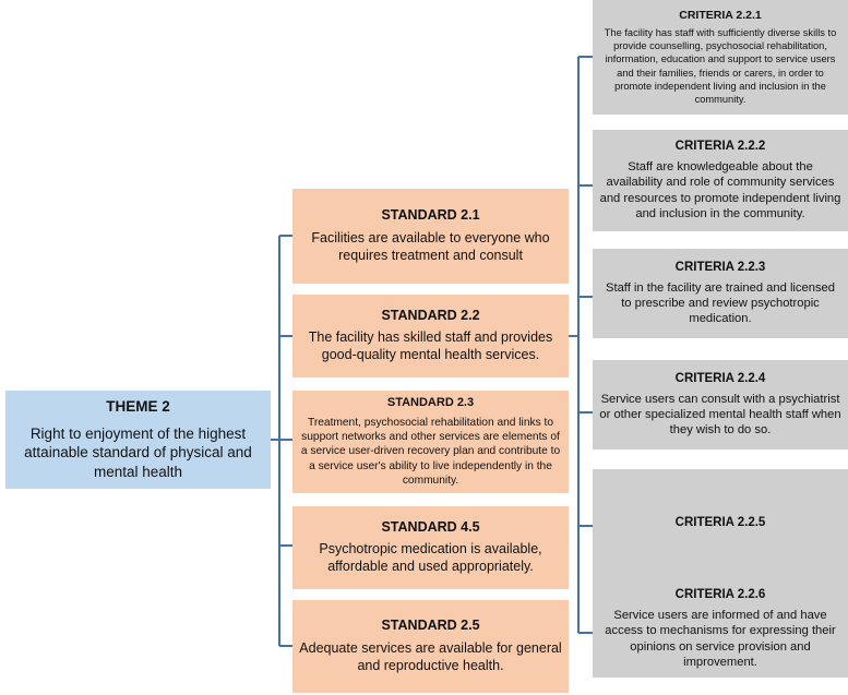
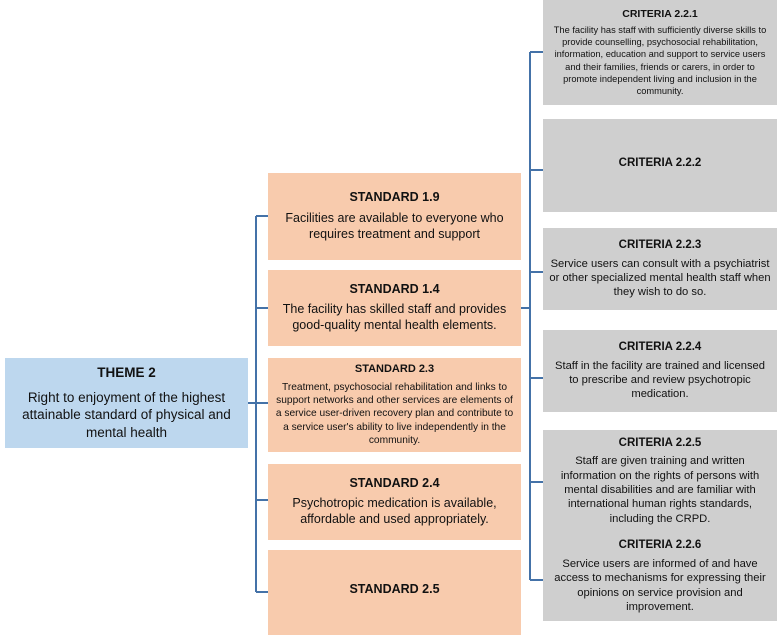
  THEME 2
  Right to enjoyment of the highest attainable standard of physical and mental health
- STANDARD 2.1
+ STANDARD 1.9
- Facilities are available to everyone who requires treatment and consult
+ Facilities are available to everyone who requires treatment and support
- STANDARD 2.2
+ STANDARD 1.4
- The facility has skilled staff and provides good-quality mental health services.
+ The facility has skilled staff and provides good-quality mental health elements.
  STANDARD 2.3
  Treatment, psychosocial rehabilitation and links to support networks and other services are elements of a service user-driven recovery plan and contribute to a service user's ability to live independently in the community.
- STANDARD 4.5
+ STANDARD 2.4
  Psychotropic medication is available, affordable and used appropriately.
  STANDARD 2.5
- Adequate services are available for general and reproductive health.
  CRITERIA 2.2.1
  The facility has staff with sufficiently diverse skills to provide counselling, psychosocial rehabilitation, information, education and support to service users and their families, friends or carers, in order to promote independent living and inclusion in the community.
  CRITERIA 2.2.2
- Staff are knowledgeable about the availability and role of community services and resources to promote independent living and inclusion in the community.
  CRITERIA 2.2.3
- Staff in the facility are trained and licensed to prescribe and review psychotropic medication.
+ Service users can consult with a psychiatrist or other specialized mental health staff when they wish to do so.
  CRITERIA 2.2.4
- Service users can consult with a psychiatrist or other specialized mental health staff when they wish to do so.
+ Staff in the facility are trained and licensed to prescribe and review psychotropic medication.
  CRITERIA 2.2.5
+ Staff are given training and written information on the rights of persons with mental disabilities and are familiar with international human rights standards, including the CRPD.
  CRITERIA 2.2.6
  Service users are informed of and have access to mechanisms for expressing their opinions on service provision and improvement.
